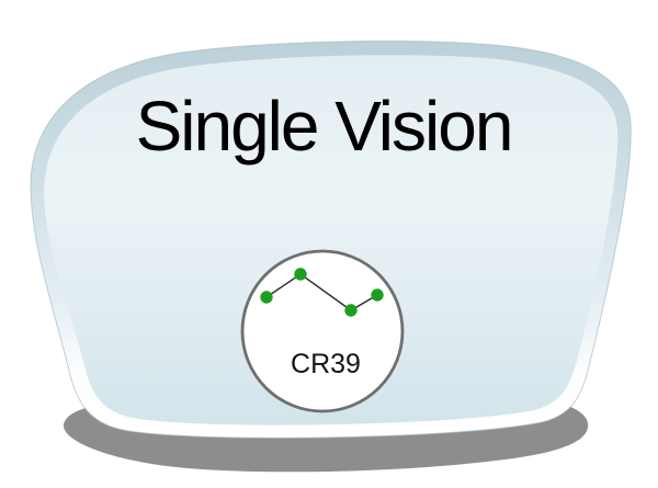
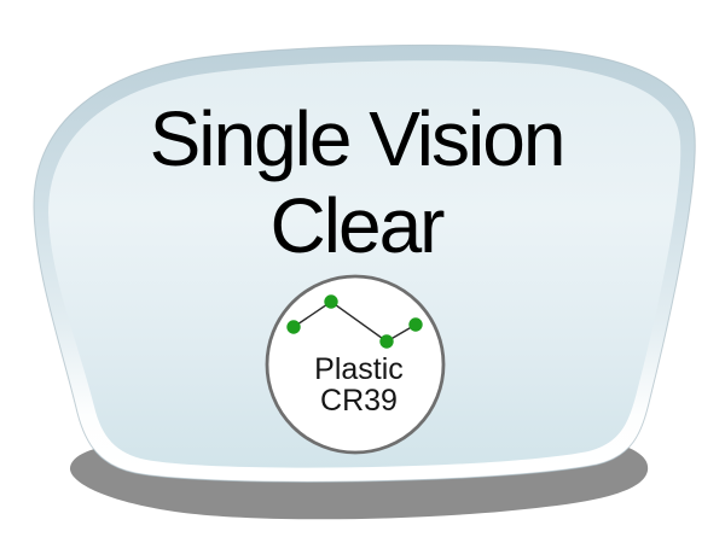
  Single Vision
+ Clear
+ Plastic
  CR39
